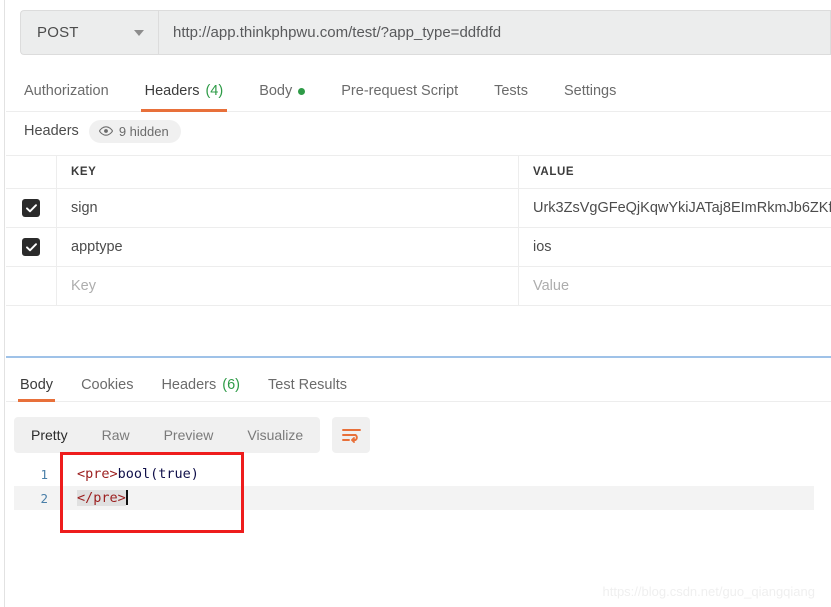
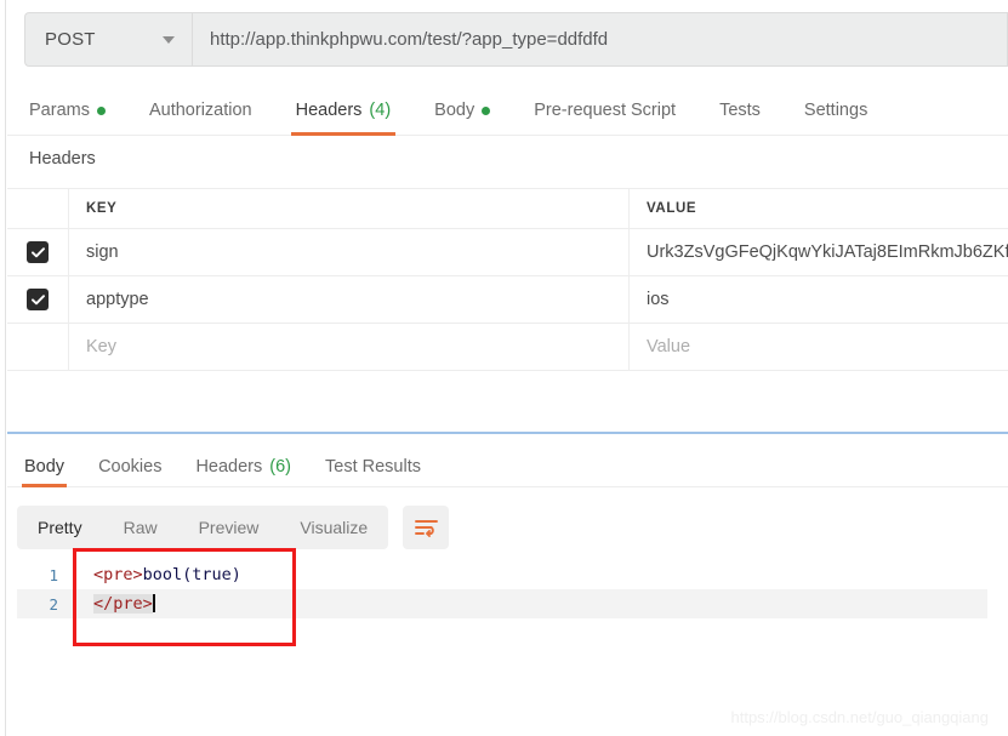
  POST
  http://app.thinkphpwu.com/test/?app_type=ddfdfd
+ Params
  Authorization
  Headers
  (4)
  Body
  Pre-request Script
  Tests
  Settings
  Headers
- 9 hidden
  KEY
  VALUE
  sign
  Urk3ZsVgGFeQjKqwYkiJATaj8EImRkmJb6ZKf
  apptype
  ios
  Key
  Value
  Body
  Cookies
  Headers
  (6)
  Test Results
  Pretty
  Raw
  Preview
  Visualize
  1
  <pre>bool(true)
  2
  </pre>
